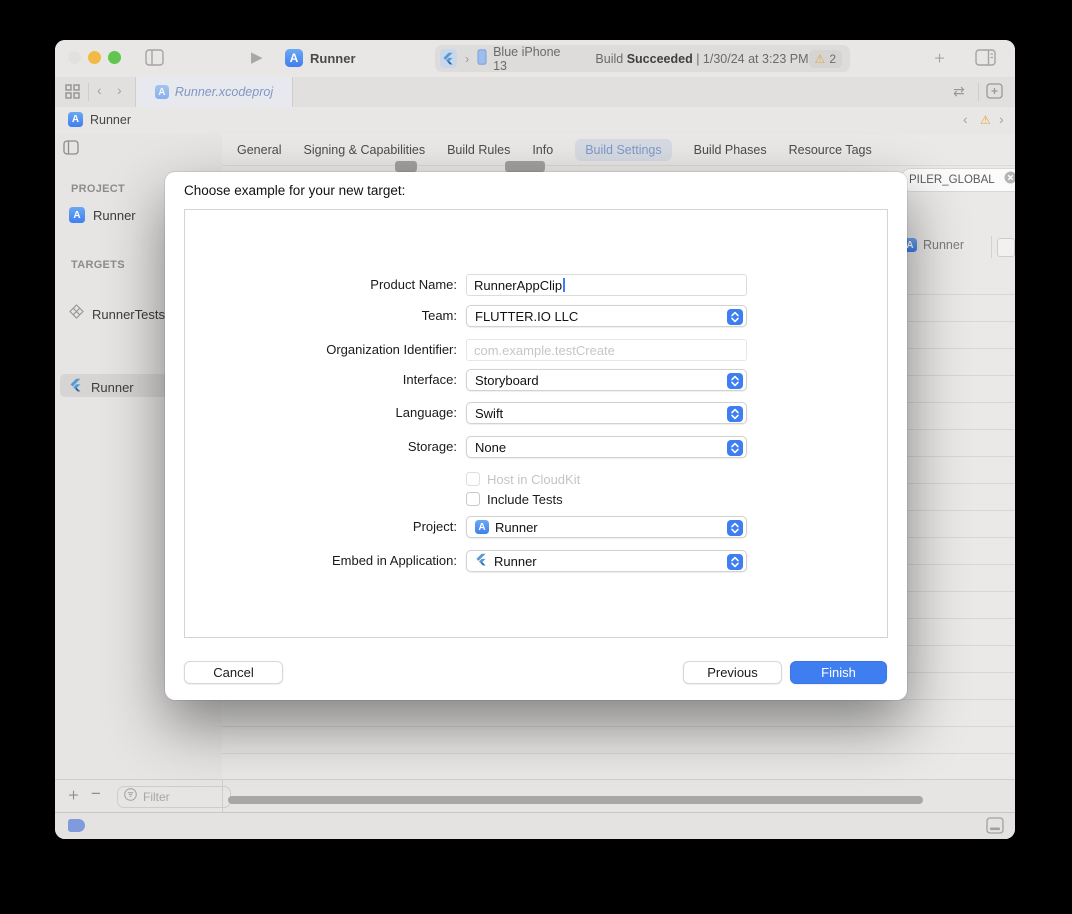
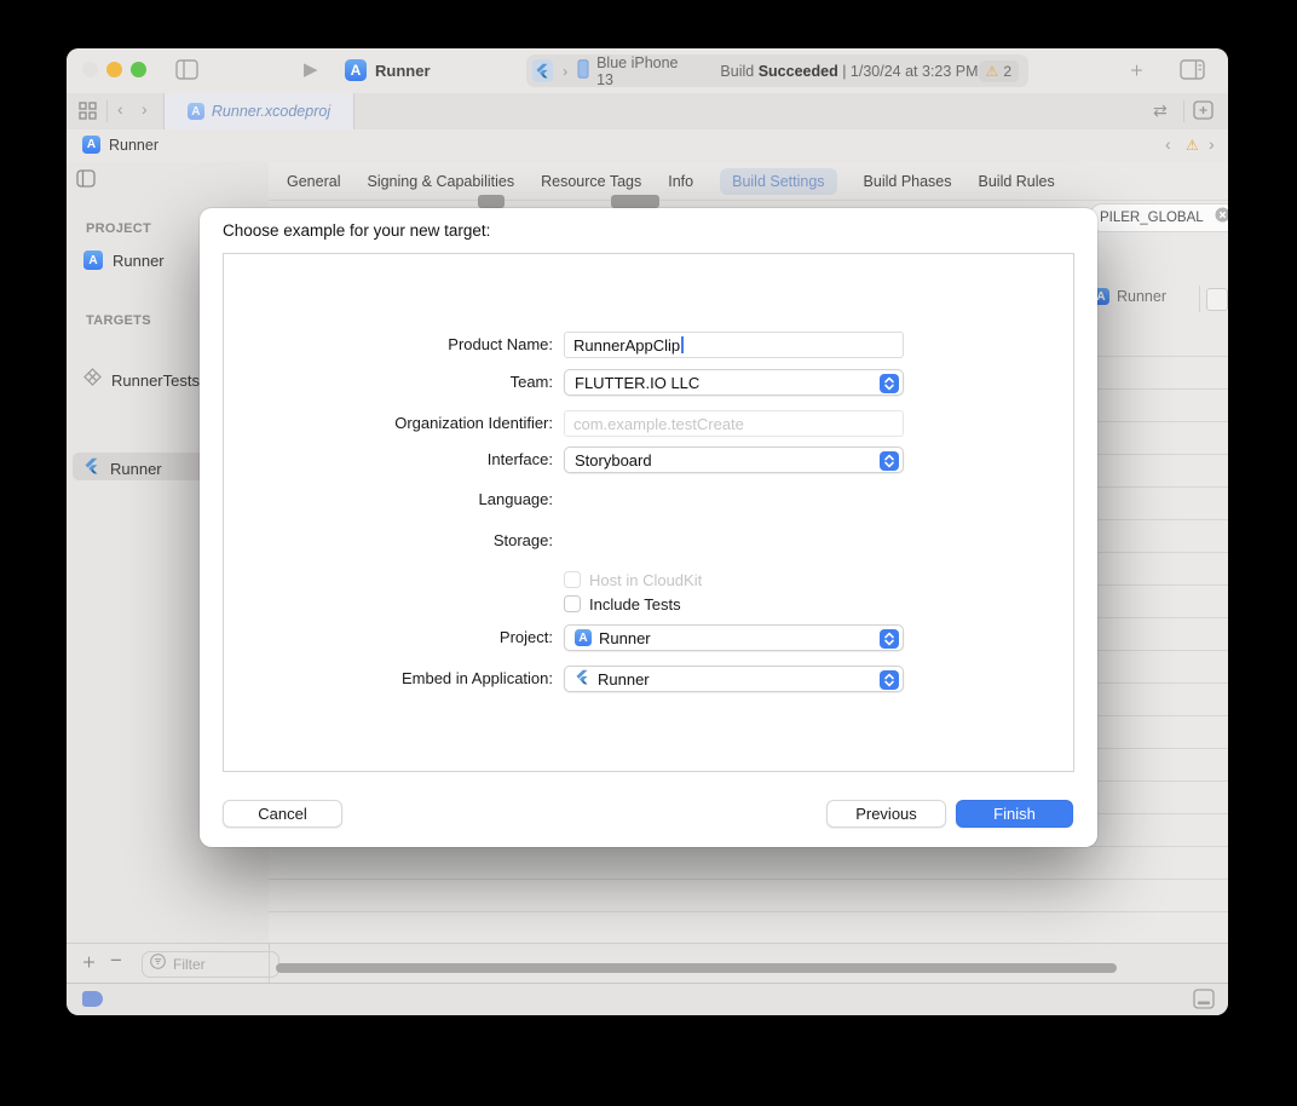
  ▶
  A
  Runner
  ›
  Blue iPhone 13
  Build Succeeded | 1/30/24 at 3:23 PM
  ⚠
  2
  ＋
  ‹
  ›
  A
  Runner.xcodeproj
  ⇄
  A
  Runner
  ‹
  ⚠
  ›
  PROJECT
  A
  Runner
  TARGETS
  Runner
  RunnerTests
  General
  Signing & Capabilities
- Build Rules
+ Resource Tags
  Info
  Build Settings
  Build Phases
- Resource Tags
+ Build Rules
  PILER_GLOBAL
  A
  Runner
  ＋
  −
  Filter
  Choose example for your new target:
  Product Name:
  RunnerAppClip
  Team:
  FLUTTER.IO LLC
  Organization Identifier:
  com.example.testCreate
  Interface:
  Storyboard
  Language:
- Swift
  Storage:
- None
  Host in CloudKit
  Include Tests
  Project:
  A
  Runner
  Embed in Application:
  Runner
  Cancel
  Previous
  Finish
